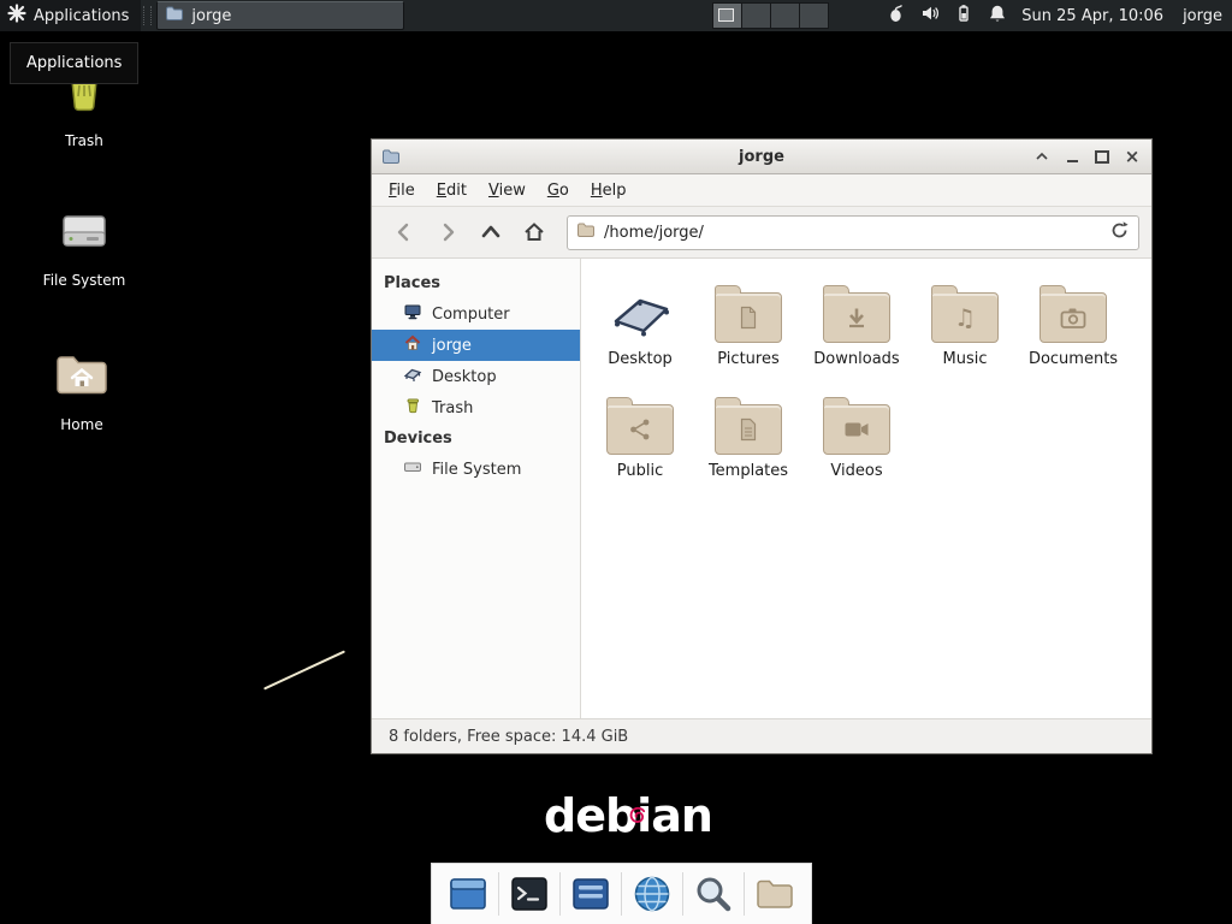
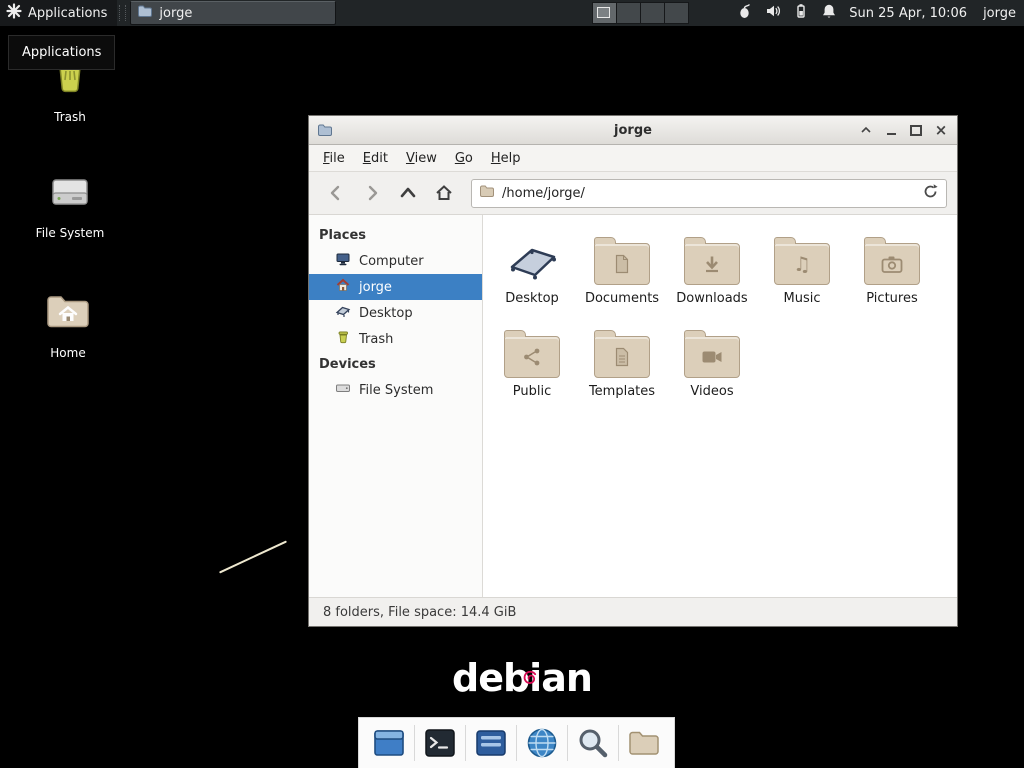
  Applications
  jorge
  Sun 25 Apr, 10:06
  jorge
  Applications
  Trash
  File System
  Home
  jorge
  ×
  File
  Edit
  View
  Go
  Help
  /home/jorge/
  Places
  Computer
  jorge
  Desktop
  Trash
  Devices
  File System
  Desktop
- Pictures
+ Documents
  Downloads
  ♫
  Music
- Documents
+ Pictures
  Public
  Templates
  Videos
- 8 folders, Free space: 14.4 GiB
+ 8 folders, File space: 14.4 GiB
  debian
